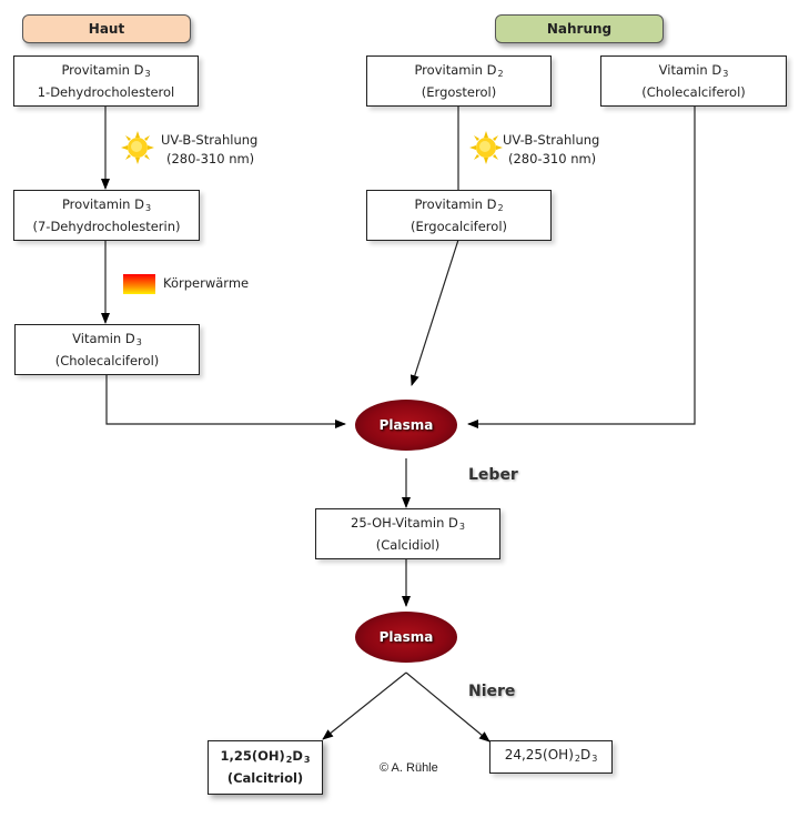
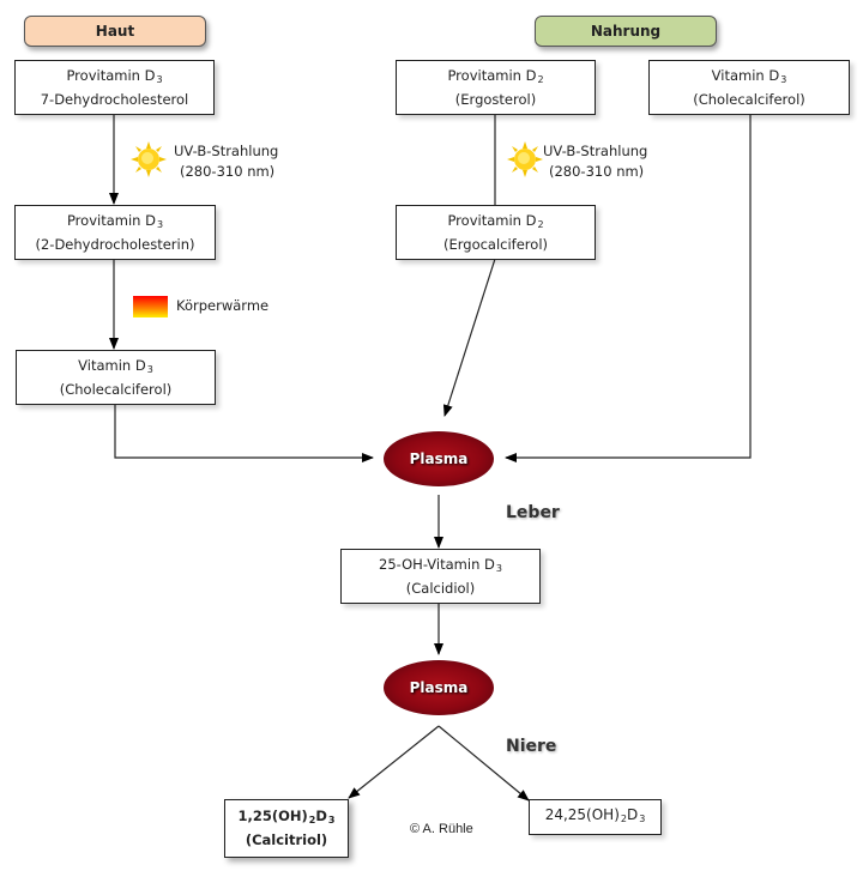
  Haut
  Nahrung
  Provitamin D3
- 1-Dehydrocholesterol
+ 7-Dehydrocholesterol
  UV-B-Strahlung
  (280-310 nm)
  Provitamin D3
- (7-Dehydrocholesterin)
+ (2-Dehydrocholesterin)
  Körperwärme
  Vitamin D3
  (Cholecalciferol)
  Provitamin D2
  (Ergosterol)
  Vitamin D3
  (Cholecalciferol)
  UV-B-Strahlung
  (280-310 nm)
  Provitamin D2
  (Ergocalciferol)
  Plasma
  Leber
  25-OH-Vitamin D3
  (Calcidiol)
  Plasma
  Niere
  1,25(OH)2D3
  (Calcitriol)
  © A. Rühle
  24,25(OH)2D3
